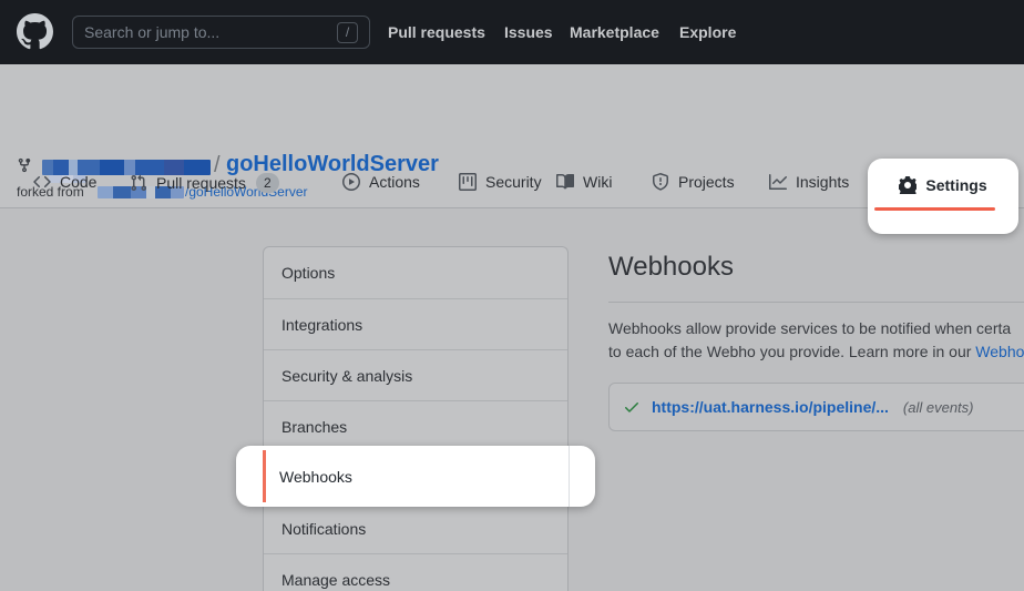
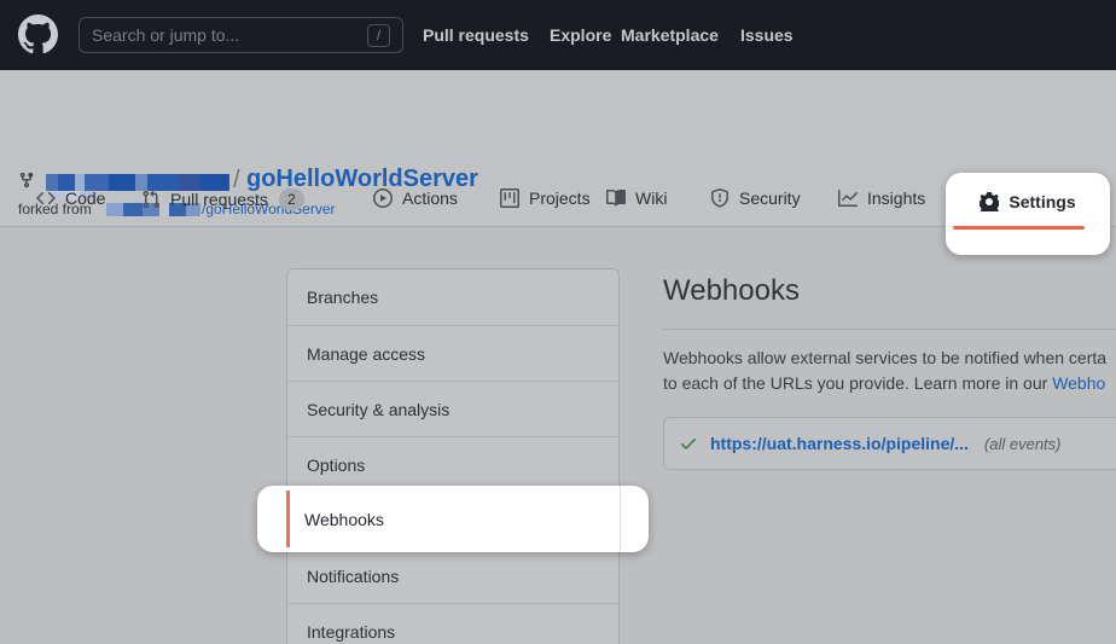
  Search or jump to...
  /
  Pull requests
- Issues
+ Explore
  Marketplace
- Explore
+ Issues
  /
  goHelloWorldServer
  forked from
  /goHelloWorlerver
  Code
  Pull requests
  2
  Actions
- Security
+ Projects
  Wiki
- Projects
+ Security
  Insights
  Settings
- Options
+ Branches
- Integrations
+ Manage access
  Security & analysis
- Branches
+ Options
  Notifications
- Manage access
+ Integrations
  Webhooks
  Webhooks
- Webhooks allow provide services to be notified when certa
+ Webhooks allow external services to be notified when certa
- to each of the Webho you provide. Learn more in our Webho
+ to each of the URLs you provide. Learn more in our Webho
  https://uat.harness.io/pipeline/...
  (all events)
